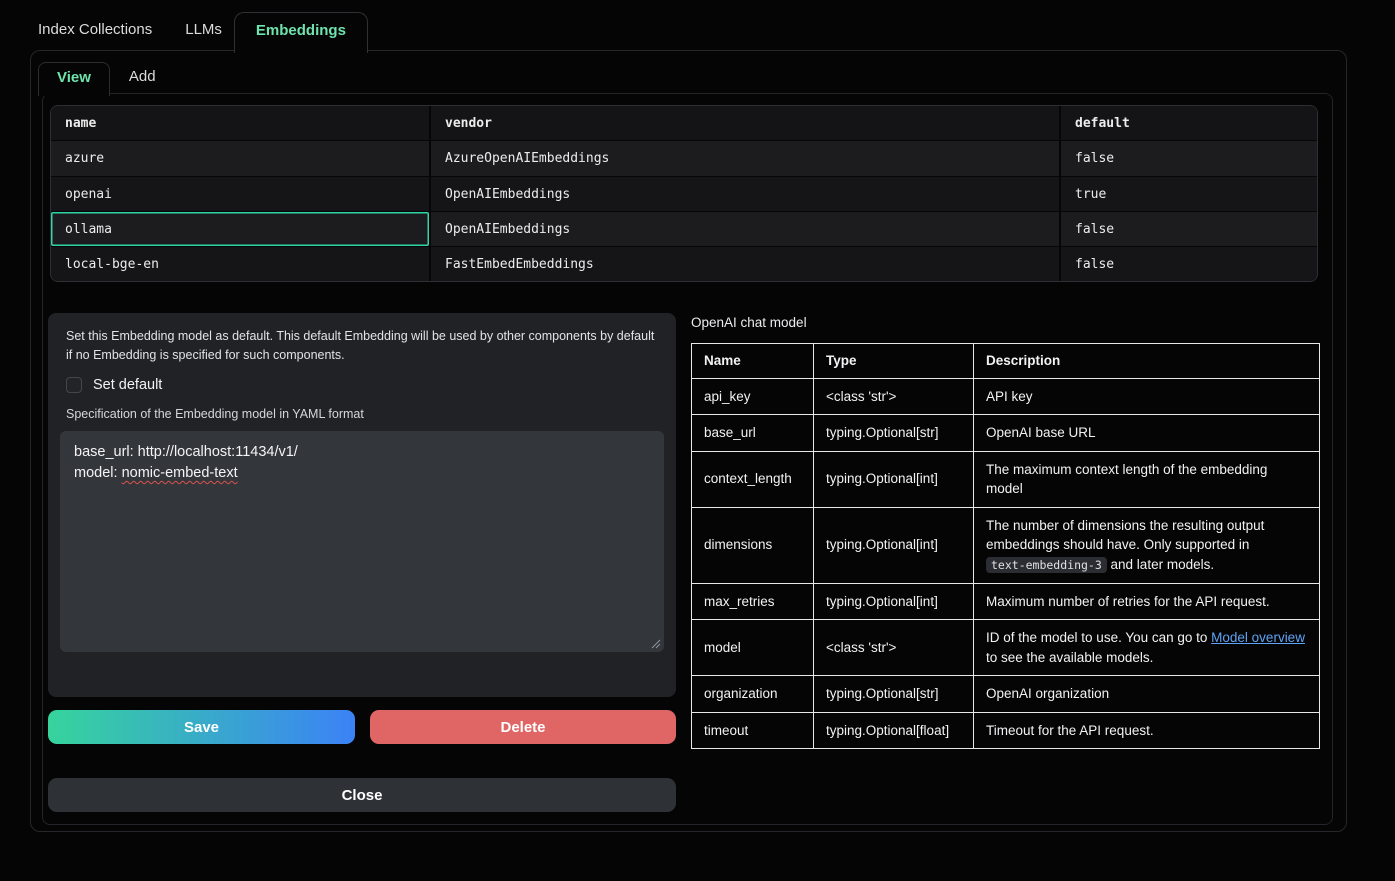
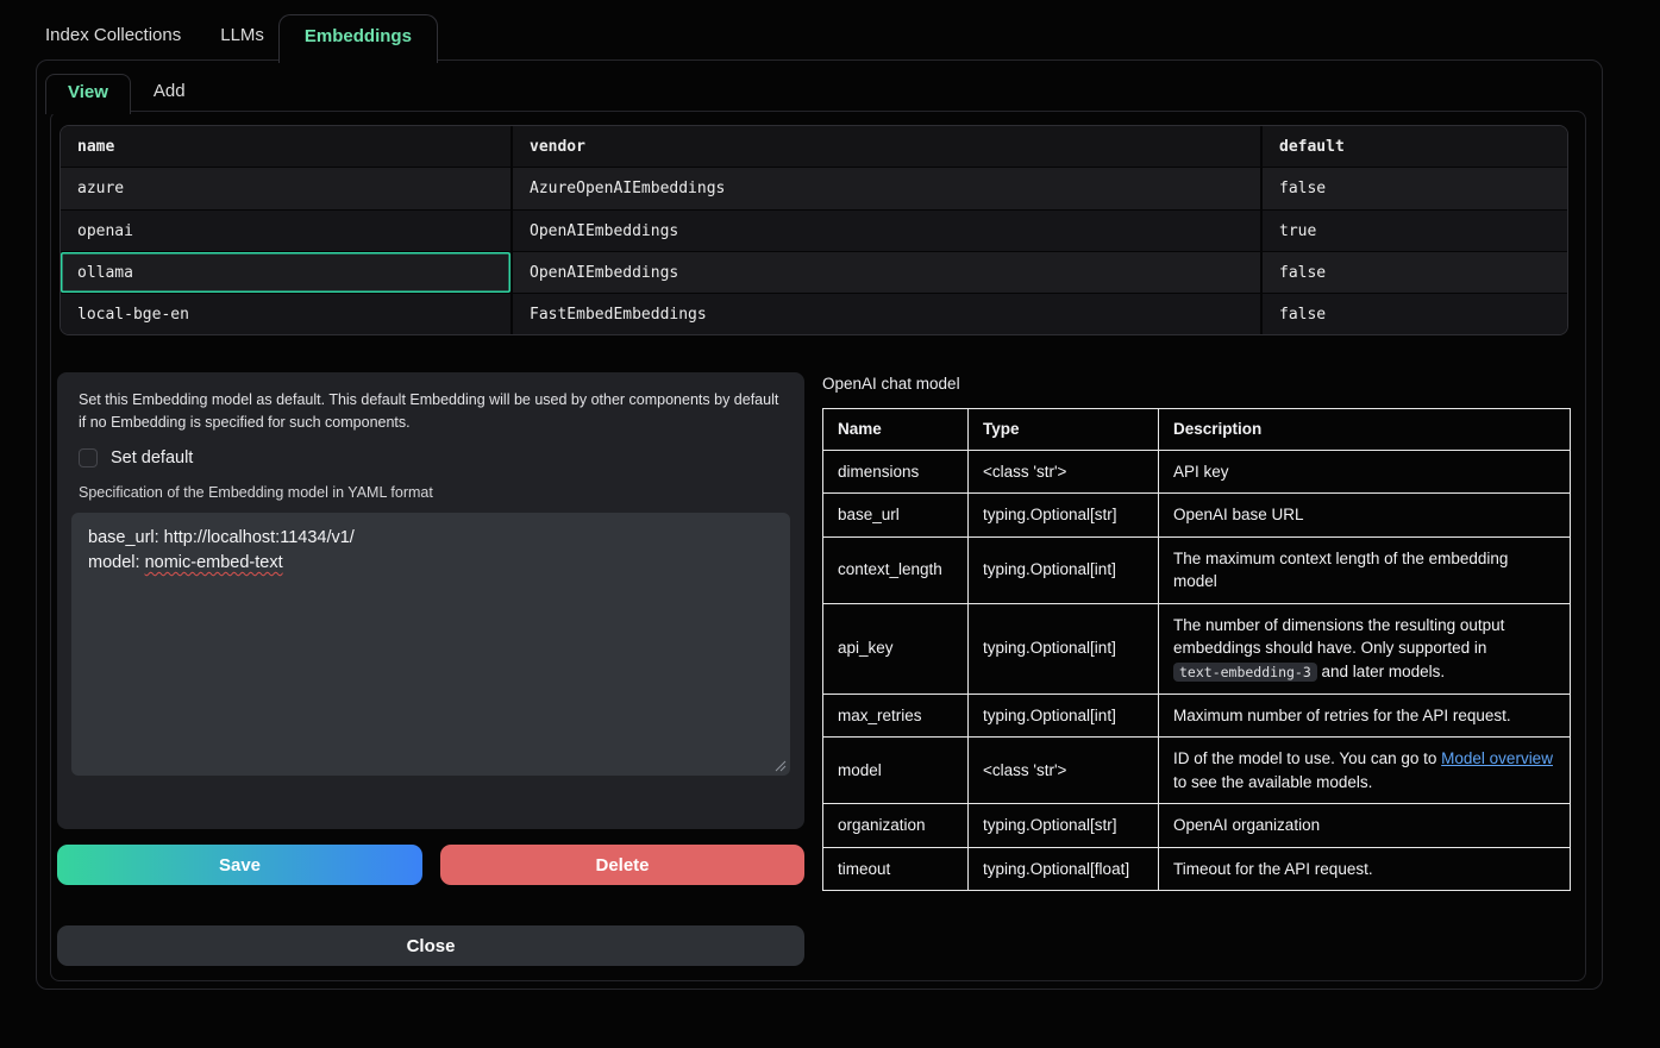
  Index Collections
  LLMs
  Embeddings
  View
  Add
  name	vendor	default
  azure	AzureOpenAIEmbeddings	false
  openai	OpenAIEmbeddings	true
  ollama	OpenAIEmbeddings	false
  local-bge-en	FastEmbedEmbeddings	false
  Set this Embedding model as default. This default Embedding will be used by other components by default if no Embedding is specified for such components.
  Set default
  Specification of the Embedding model in YAML format
  base_url: http://localhost:11434/v1/
  model: nomic-embed-text
  Save
  Delete
  Close
  OpenAI chat model
  Name	Type	Description
- api_key	<class 'str'>	API key
+ dimensions	<class 'str'>	API key
  base_url	typing.Optional[str]	OpenAI base URL
  context_length	typing.Optional[int]	The maximum context length of the embedding model
- dimensions	typing.Optional[int]	The number of dimensions the resulting output embeddings should have. Only supported in text-embedding-3 and later models.
+ api_key	typing.Optional[int]	The number of dimensions the resulting output embeddings should have. Only supported in text-embedding-3 and later models.
  max_retries	typing.Optional[int]	Maximum number of retries for the API request.
  model	<class 'str'>	ID of the model to use. You can go to Model overview to see the available models.
  organization	typing.Optional[str]	OpenAI organization
  timeout	typing.Optional[float]	Timeout for the API request.
